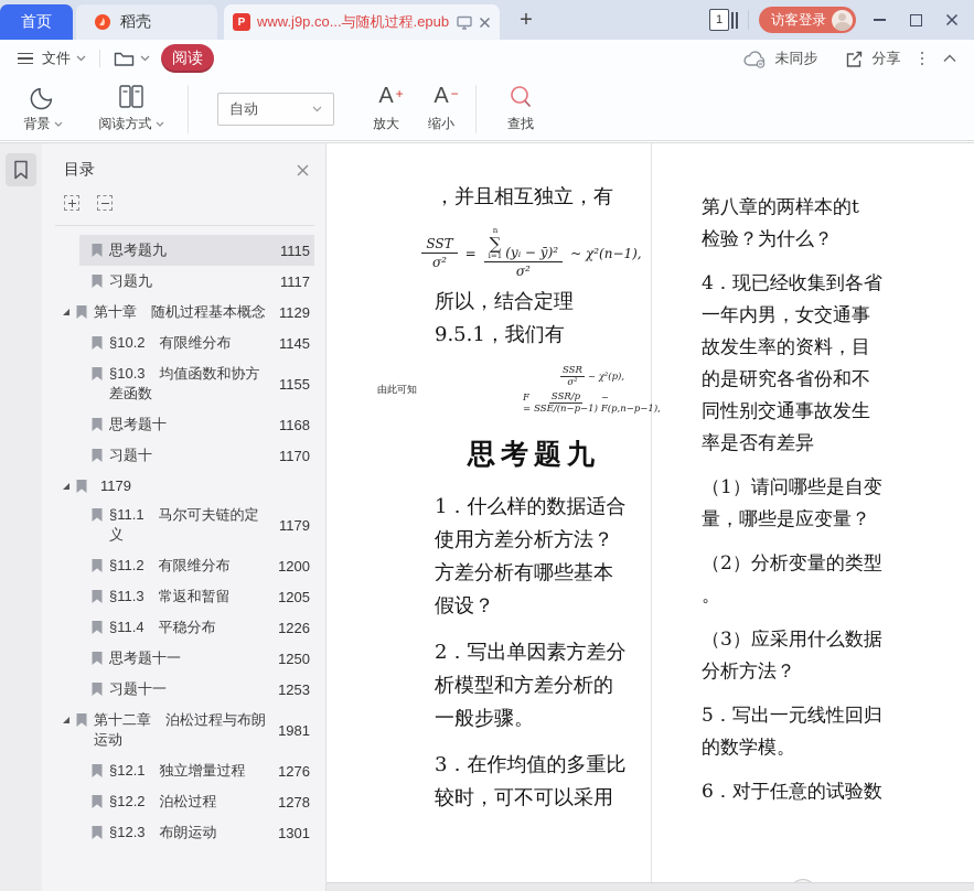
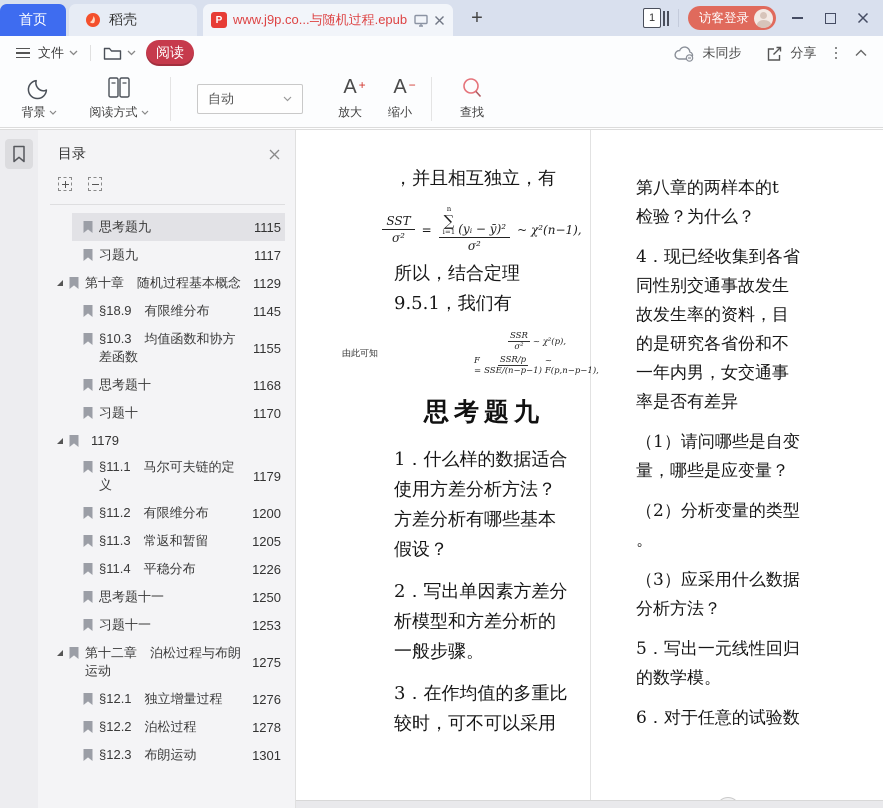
  首页
  稻壳
  P
  www.j9p.co...与随机过程.epub
  +
  1
  访客登录
  文件
  阅读
  未同步
  分享
  背景
  阅读方式
  自动
  A
  +
  放大
  A
  −
  缩小
  查找
  目录
  思考题九
  1115
  习题九
  1117
  第十章 随机过程基本概念
  1129
- §10.2 有限维分布
+ §18.9 有限维分布
  1145
  §10.3 均值函数和协方
  差函数
  1155
  思考题十
  1168
  习题十
  1170
  1179
  §11.1 马尔可夫链的定
  义
  1179
  §11.2 有限维分布
  1200
  §11.3 常返和暂留
  1205
  §11.4 平稳分布
  1226
  思考题十一
  1250
  习题十一
  1253
  第十二章 泊松过程与布朗
  运动
- 1981
+ 1275
  §12.1 独立增量过程
  1276
  §12.2 泊松过程
  1278
  §12.3 布朗运动
  1301
  ，并且相互独立，有
  SST
  σ²
  =
  n
  ∑
  i=1
  (yᵢ − ȳ)²
  σ²
  ~ χ²(n−1),
  所以，结合定理
  9.5.1，我们有
  由此可知
  SSR
  σ²
  ~ χ²(p),
  F =
  SSR/p
  SSE/(n−p−1)
  ~ F(p,n−p−1),
  思考题九
  1．什么样的数据适合
  使用方差分析方法？
  方差分析有哪些基本
  假设？
  2．写出单因素方差分
  析模型和方差分析的
  一般步骤。
  3．在作均值的多重比
  较时，可不可以采用
  第八章的两样本的t
  检验？为什么？
  4．现已经收集到各省
- 一年内男，女交通事
+ 同性别交通事故发生
  故发生率的资料，目
  的是研究各省份和不
- 同性别交通事故发生
+ 一年内男，女交通事
  率是否有差异
  （1）请问哪些是自变
  量，哪些是应变量？
  （2）分析变量的类型
  。
  （3）应采用什么数据
  分析方法？
  5．写出一元线性回归
  的数学模。
  6．对于任意的试验数
